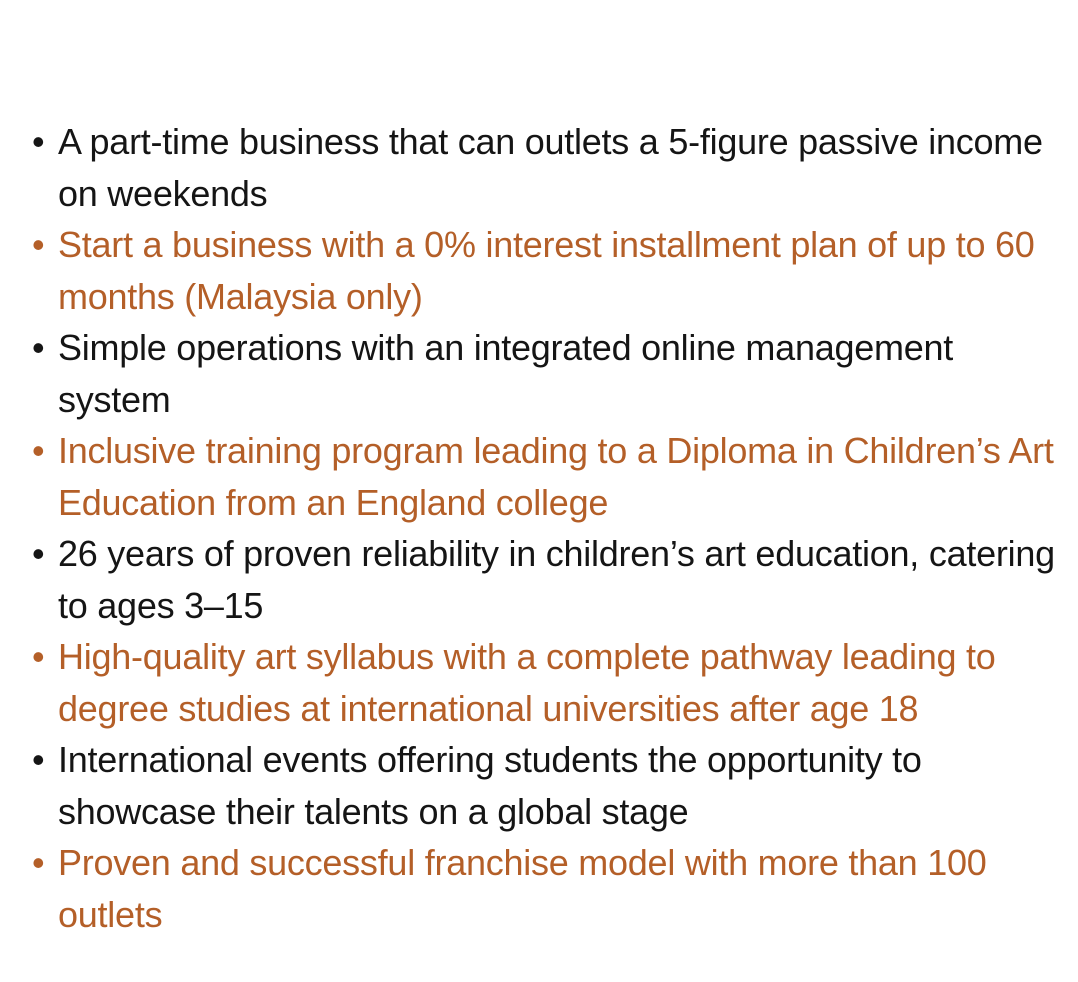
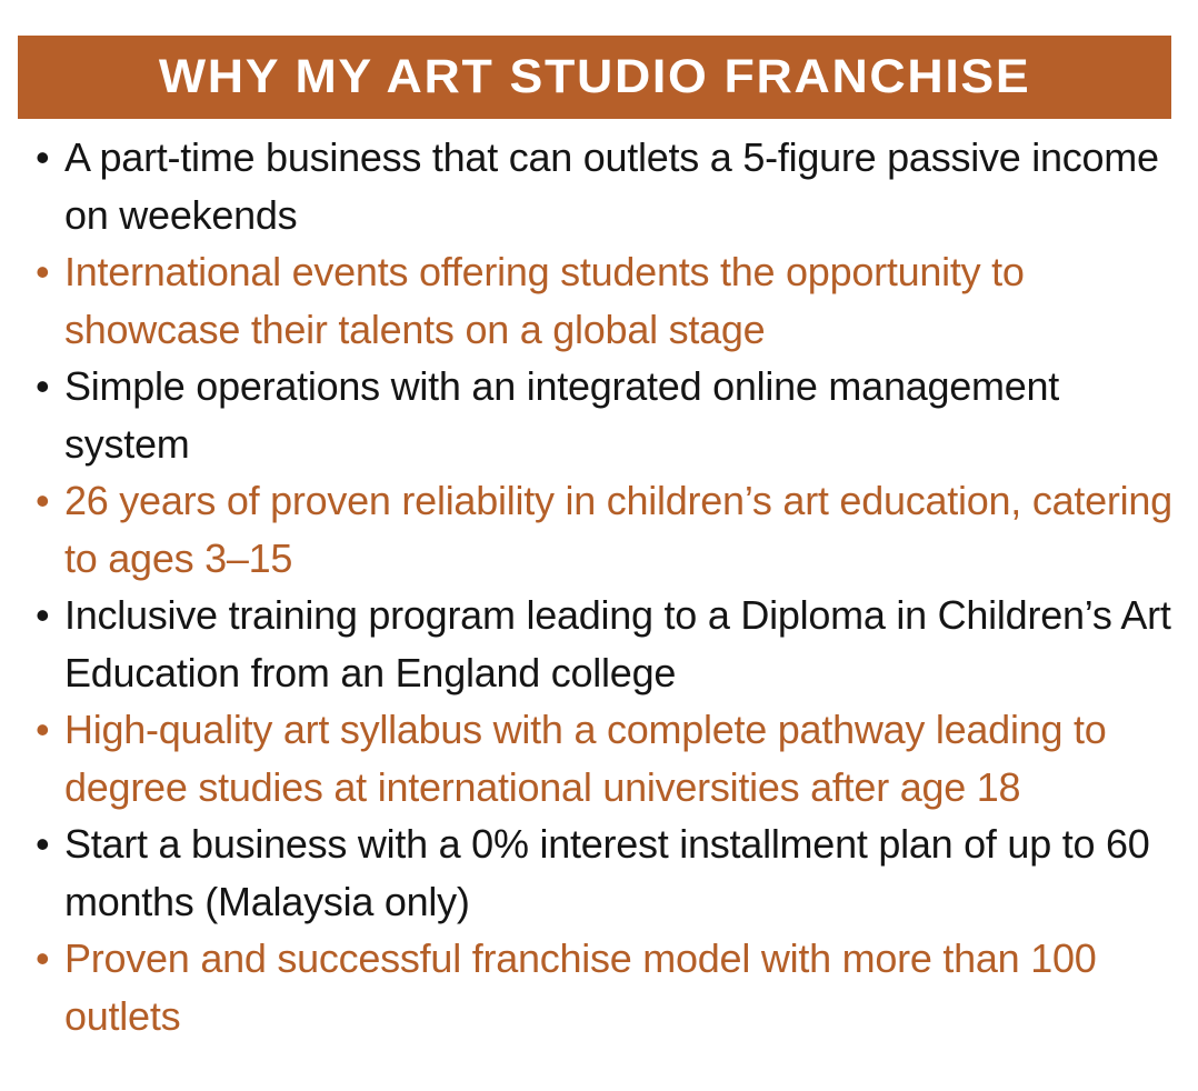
+ WHY MY ART STUDIO FRANCHISE
  •
  A part-time business that can outlets a 5-figure passive income on weekends
  •
- Start a business with a 0% interest installment plan of up to 60 months (Malaysia only)
+ International events offering students the opportunity to showcase their talents on a global stage
  •
  Simple operations with an integrated online management system
  •
- Inclusive training program leading to a Diploma in Children’s Art Education from an England college
+ 26 years of proven reliability in children’s art education, catering to ages 3–15
  •
- 26 years of proven reliability in children’s art education, catering to ages 3–15
+ Inclusive training program leading to a Diploma in Children’s Art Education from an England college
  •
  High-quality art syllabus with a complete pathway leading to degree studies at international universities after age 18
  •
- International events offering students the opportunity to showcase their talents on a global stage
+ Start a business with a 0% interest installment plan of up to 60 months (Malaysia only)
  •
  Proven and successful franchise model with more than 100 outlets
